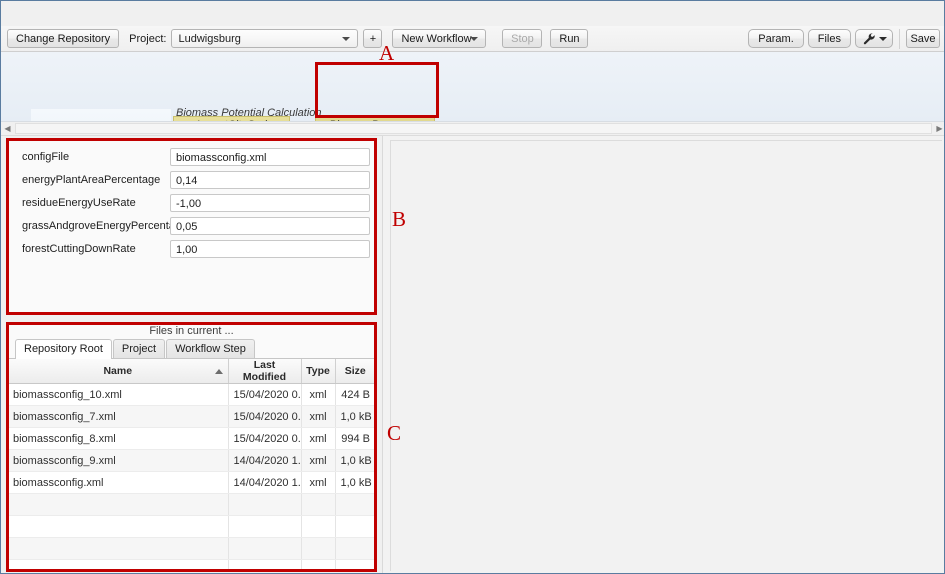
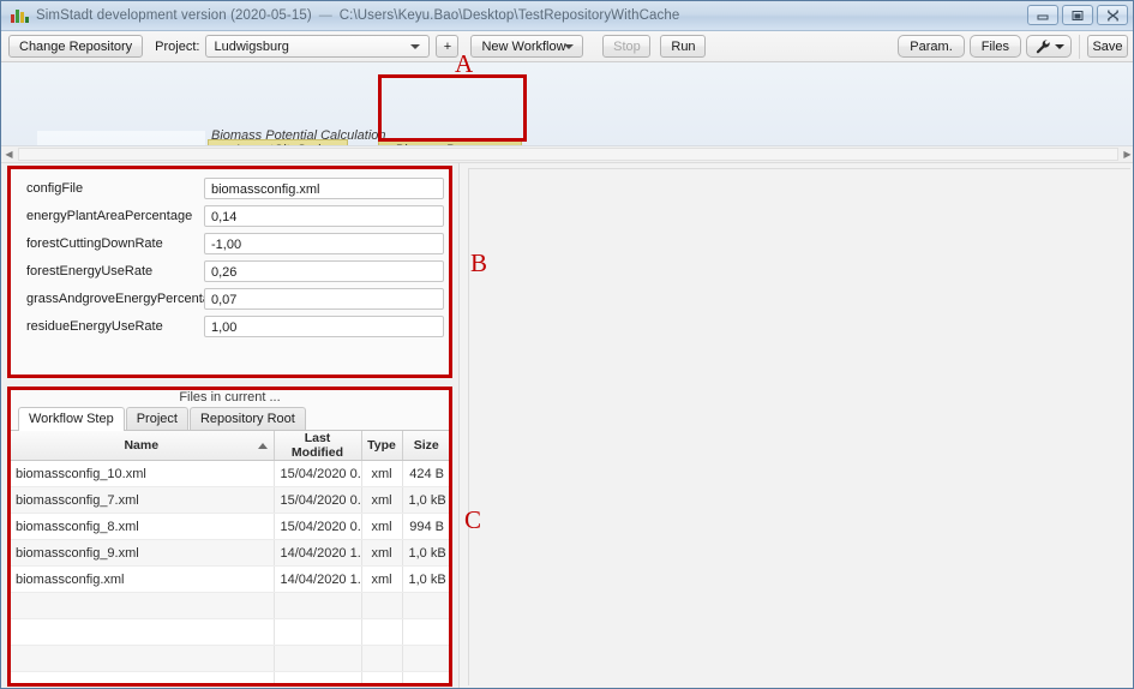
+ SimStadt development version (2020-05-15)
+ —
+ C:\Users\Keyu.Bao\Desktop\TestRepositoryWithCache
  Change Repository
  Project:
  Ludwigsburg
  +
  New Workflow
  Stop
  Run
  Param.
  Files
  Save
  Biomass Potential Calculation
  ◀
  ▶
  configFile
  biomassconfig.xml
  energyPlantAreaPercentage
  0,14
- residueEnergyUseRate
+ forestCuttingDownRate
  -1,00
+ forestEnergyUseRate
+ 0,26
  grassAndgroveEnergyPercent
- 0,05
+ 0,07
- forestCuttingDownRate
+ residueEnergyUseRate
  1,00
  Files in current ...
- Repository Root
+ Workflow Step
  Project
- Workflow Step
+ Repository Root
  Name	Last Modified	Type	Size
  biomassconfig_10.xml	15/04/2020 0.	xml	424 B
  biomassconfig_7.xml	15/04/2020 0.	xml	1,0 kB
  biomassconfig_8.xml	15/04/2020 0.	xml	994 B
  biomassconfig_9.xml	14/04/2020 1.	xml	1,0 kB
  biomassconfig.xml	14/04/2020 1.	xml	1,0 kB
  A
  B
  C
